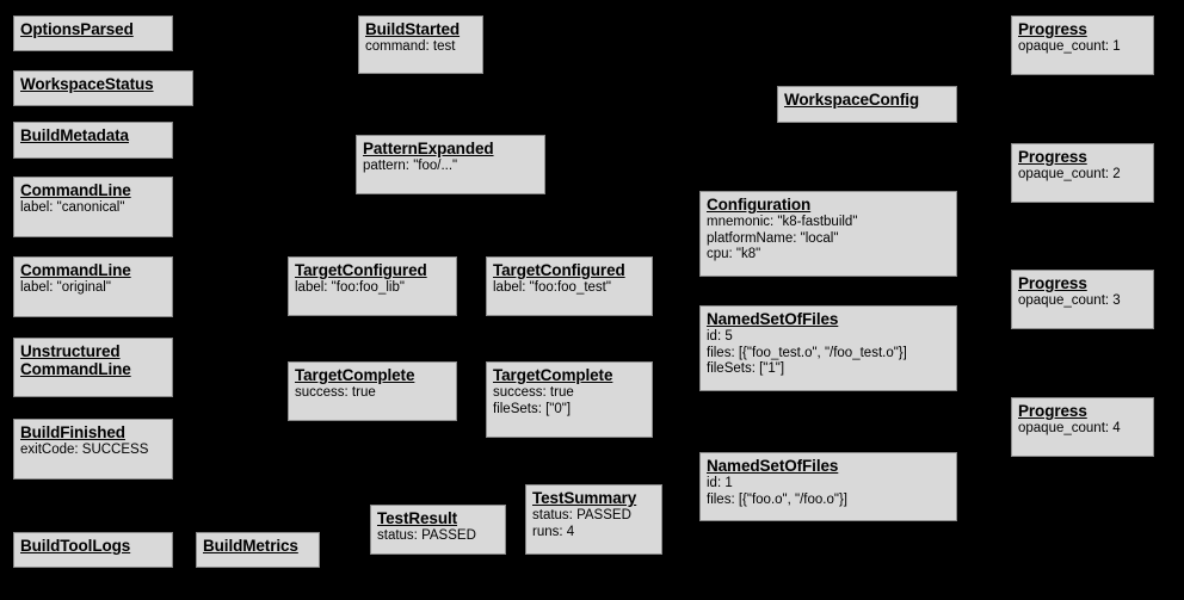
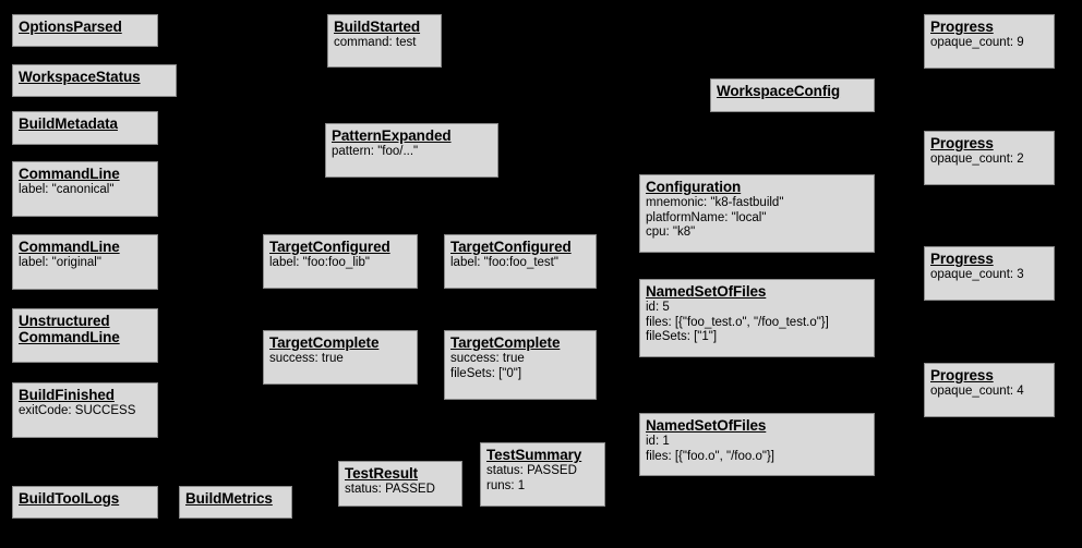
  OptionsParsed
  WorkspaceStatus
  BuildMetadata
  CommandLine
  label: "canonical"
  CommandLine
  label: "original"
  Unstructured
  CommandLine
  BuildFinished
  exitCode: SUCCESS
  BuildToolLogs
  BuildMetrics
  BuildStarted
  command: test
  PatternExpanded
  pattern: "foo/..."
  TargetConfigured
  label: "foo:foo_lib"
  TargetConfigured
  label: "foo:foo_test"
  TargetComplete
  success: true
  TargetComplete
  success: true
  fileSets: ["0"]
  TestResult
  status: PASSED
  TestSummary
  status: PASSED
- runs: 4
+ runs: 1
  WorkspaceConfig
  Configuration
  mnemonic: "k8-fastbuild"
  platformName: "local"
  cpu: "k8"
  NamedSetOfFiles
  id: 5
  files: [{"foo_test.o", "/foo_test.o"}]
  fileSets: ["1"]
  NamedSetOfFiles
  id: 1
  files: [{"foo.o", "/foo.o"}]
  Progress
- opaque_count: 1
+ opaque_count: 9
  Progress
  opaque_count: 2
  Progress
  opaque_count: 3
  Progress
  opaque_count: 4
